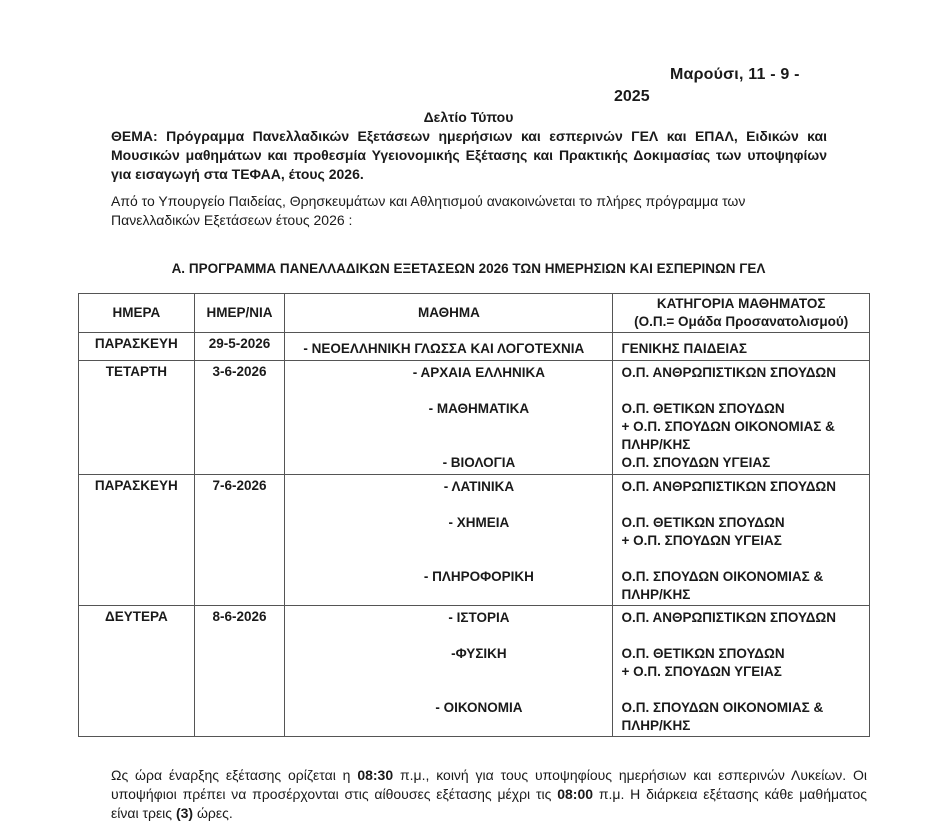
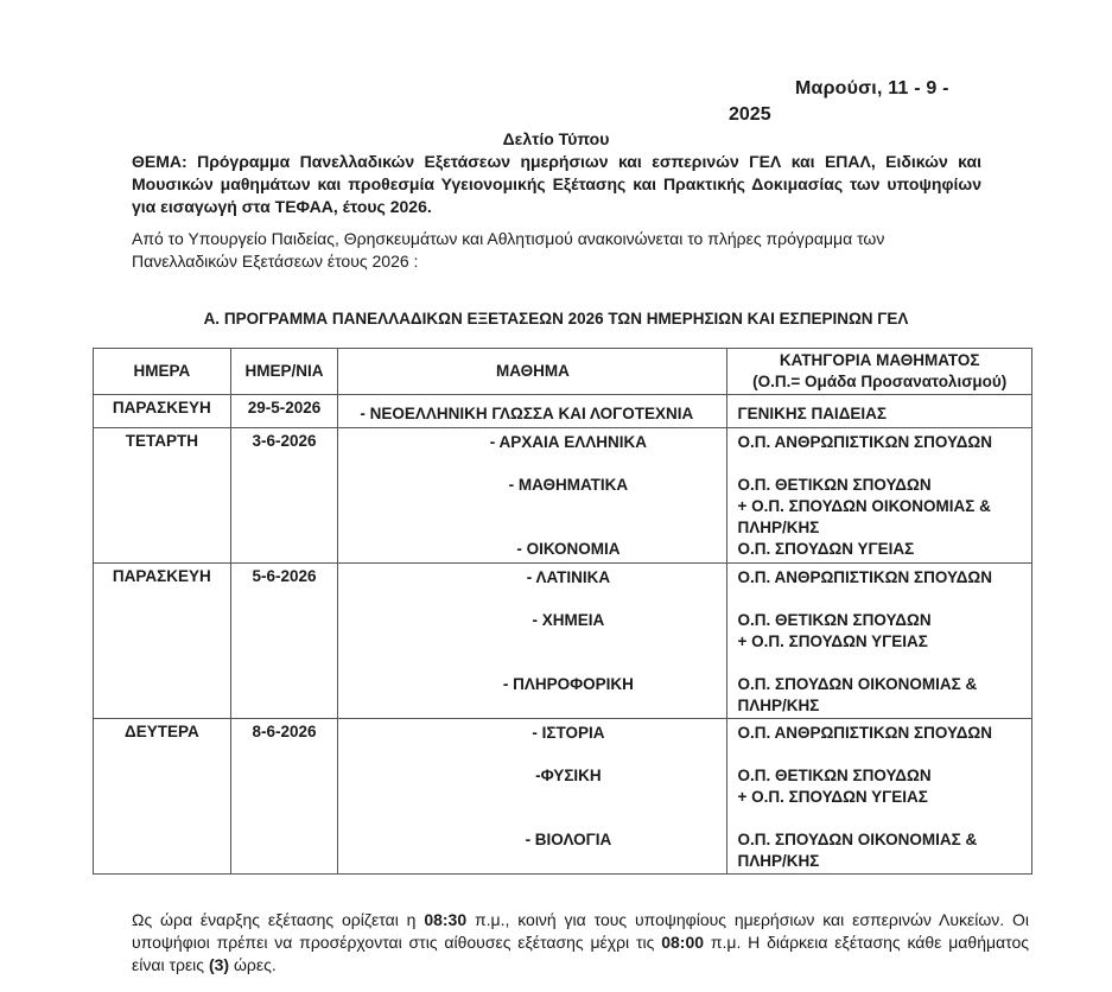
  Μαρούσι, 11 - 9 -
  2025
  Δελτίο Τύπου
  ΘΕΜΑ: Πρόγραμμα Πανελλαδικών Εξετάσεων ημερήσιων και εσπερινών ΓΕΛ και ΕΠΑΛ, Ειδικών και Μουσικών μαθημάτων και προθεσμία Υγειονομικής Εξέτασης και Πρακτικής Δοκιμασίας των υποψηφίων για εισαγωγή στα ΤΕΦΑΑ, έτους 2026.
  Από το Υπουργείο Παιδείας, Θρησκευμάτων και Αθλητισμού ανακοινώνεται το πλήρες πρόγραμμα των Πανελλαδικών Εξετάσεων έτους 2026 :
  Α. ΠΡΟΓΡΑΜΜΑ ΠΑΝΕΛΛΑΔΙΚΩΝ ΕΞΕΤΑΣΕΩΝ 2026 ΤΩΝ ΗΜΕΡΗΣΙΩΝ ΚΑΙ ΕΣΠΕΡΙΝΩΝ ΓΕΛ
  ΗΜΕΡΑ	ΗΜΕΡ/ΝΙΑ	ΜΑΘΗΜΑ	ΚΑΤΗΓΟΡΙΑ ΜΑΘΗΜΑΤΟΣ (Ο.Π.= Ομάδα Προσανατολισμού)
  ΠΑΡΑΣΚΕΥΗ	29-5-2026	- ΝΕΟΕΛΛΗΝΙΚΗ ΓΛΩΣΣΑ ΚΑΙ ΛΟΓΟΤΕΧΝΙΑ	ΓΕΝΙΚΗΣ ΠΑΙΔΕΙΑΣ
- ΤΕΤΑΡΤΗ	3-6-2026	- ΑΡΧΑΙΑ ΕΛΛΗΝΙΚΑ - ΜΑΘΗΜΑΤΙΚΑ - ΒΙΟΛΟΓΙΑ	Ο.Π. ΑΝΘΡΩΠΙΣΤΙΚΩΝ ΣΠΟΥΔΩΝ Ο.Π. ΘΕΤΙΚΩΝ ΣΠΟΥΔΩΝ + Ο.Π. ΣΠΟΥΔΩΝ ΟΙΚΟΝΟΜΙΑΣ & ΠΛΗΡ/ΚΗΣ Ο.Π. ΣΠΟΥΔΩΝ ΥΓΕΙΑΣ
+ ΤΕΤΑΡΤΗ	3-6-2026	- ΑΡΧΑΙΑ ΕΛΛΗΝΙΚΑ - ΜΑΘΗΜΑΤΙΚΑ - ΟΙΚΟΝΟΜΙΑ	Ο.Π. ΑΝΘΡΩΠΙΣΤΙΚΩΝ ΣΠΟΥΔΩΝ Ο.Π. ΘΕΤΙΚΩΝ ΣΠΟΥΔΩΝ + Ο.Π. ΣΠΟΥΔΩΝ ΟΙΚΟΝΟΜΙΑΣ & ΠΛΗΡ/ΚΗΣ Ο.Π. ΣΠΟΥΔΩΝ ΥΓΕΙΑΣ
- ΠΑΡΑΣΚΕΥΗ	7-6-2026	- ΛΑΤΙΝΙΚΑ - ΧΗΜΕΙΑ - ΠΛΗΡΟΦΟΡΙΚΗ	Ο.Π. ΑΝΘΡΩΠΙΣΤΙΚΩΝ ΣΠΟΥΔΩΝ Ο.Π. ΘΕΤΙΚΩΝ ΣΠΟΥΔΩΝ + Ο.Π. ΣΠΟΥΔΩΝ ΥΓΕΙΑΣ Ο.Π. ΣΠΟΥΔΩΝ ΟΙΚΟΝΟΜΙΑΣ & ΠΛΗΡ/ΚΗΣ
+ ΠΑΡΑΣΚΕΥΗ	5-6-2026	- ΛΑΤΙΝΙΚΑ - ΧΗΜΕΙΑ - ΠΛΗΡΟΦΟΡΙΚΗ	Ο.Π. ΑΝΘΡΩΠΙΣΤΙΚΩΝ ΣΠΟΥΔΩΝ Ο.Π. ΘΕΤΙΚΩΝ ΣΠΟΥΔΩΝ + Ο.Π. ΣΠΟΥΔΩΝ ΥΓΕΙΑΣ Ο.Π. ΣΠΟΥΔΩΝ ΟΙΚΟΝΟΜΙΑΣ & ΠΛΗΡ/ΚΗΣ
- ΔΕΥΤΕΡΑ	8-6-2026	- ΙΣΤΟΡΙΑ -ΦΥΣΙΚΗ - ΟΙΚΟΝΟΜΙΑ	Ο.Π. ΑΝΘΡΩΠΙΣΤΙΚΩΝ ΣΠΟΥΔΩΝ Ο.Π. ΘΕΤΙΚΩΝ ΣΠΟΥΔΩΝ + Ο.Π. ΣΠΟΥΔΩΝ ΥΓΕΙΑΣ Ο.Π. ΣΠΟΥΔΩΝ ΟΙΚΟΝΟΜΙΑΣ & ΠΛΗΡ/ΚΗΣ
+ ΔΕΥΤΕΡΑ	8-6-2026	- ΙΣΤΟΡΙΑ -ΦΥΣΙΚΗ - ΒΙΟΛΟΓΙΑ	Ο.Π. ΑΝΘΡΩΠΙΣΤΙΚΩΝ ΣΠΟΥΔΩΝ Ο.Π. ΘΕΤΙΚΩΝ ΣΠΟΥΔΩΝ + Ο.Π. ΣΠΟΥΔΩΝ ΥΓΕΙΑΣ Ο.Π. ΣΠΟΥΔΩΝ ΟΙΚΟΝΟΜΙΑΣ & ΠΛΗΡ/ΚΗΣ
  Ως ώρα έναρξης εξέτασης ορίζεται η 08:30 π.μ., κοινή για τους υποψηφίους ημερήσιων και εσπερινών Λυκείων. Οι υποψήφιοι πρέπει να προσέρχονται στις αίθουσες εξέτασης μέχρι τις 08:00 π.μ. Η διάρκεια εξέτασης κάθε μαθήματος είναι τρεις (3) ώρες.
